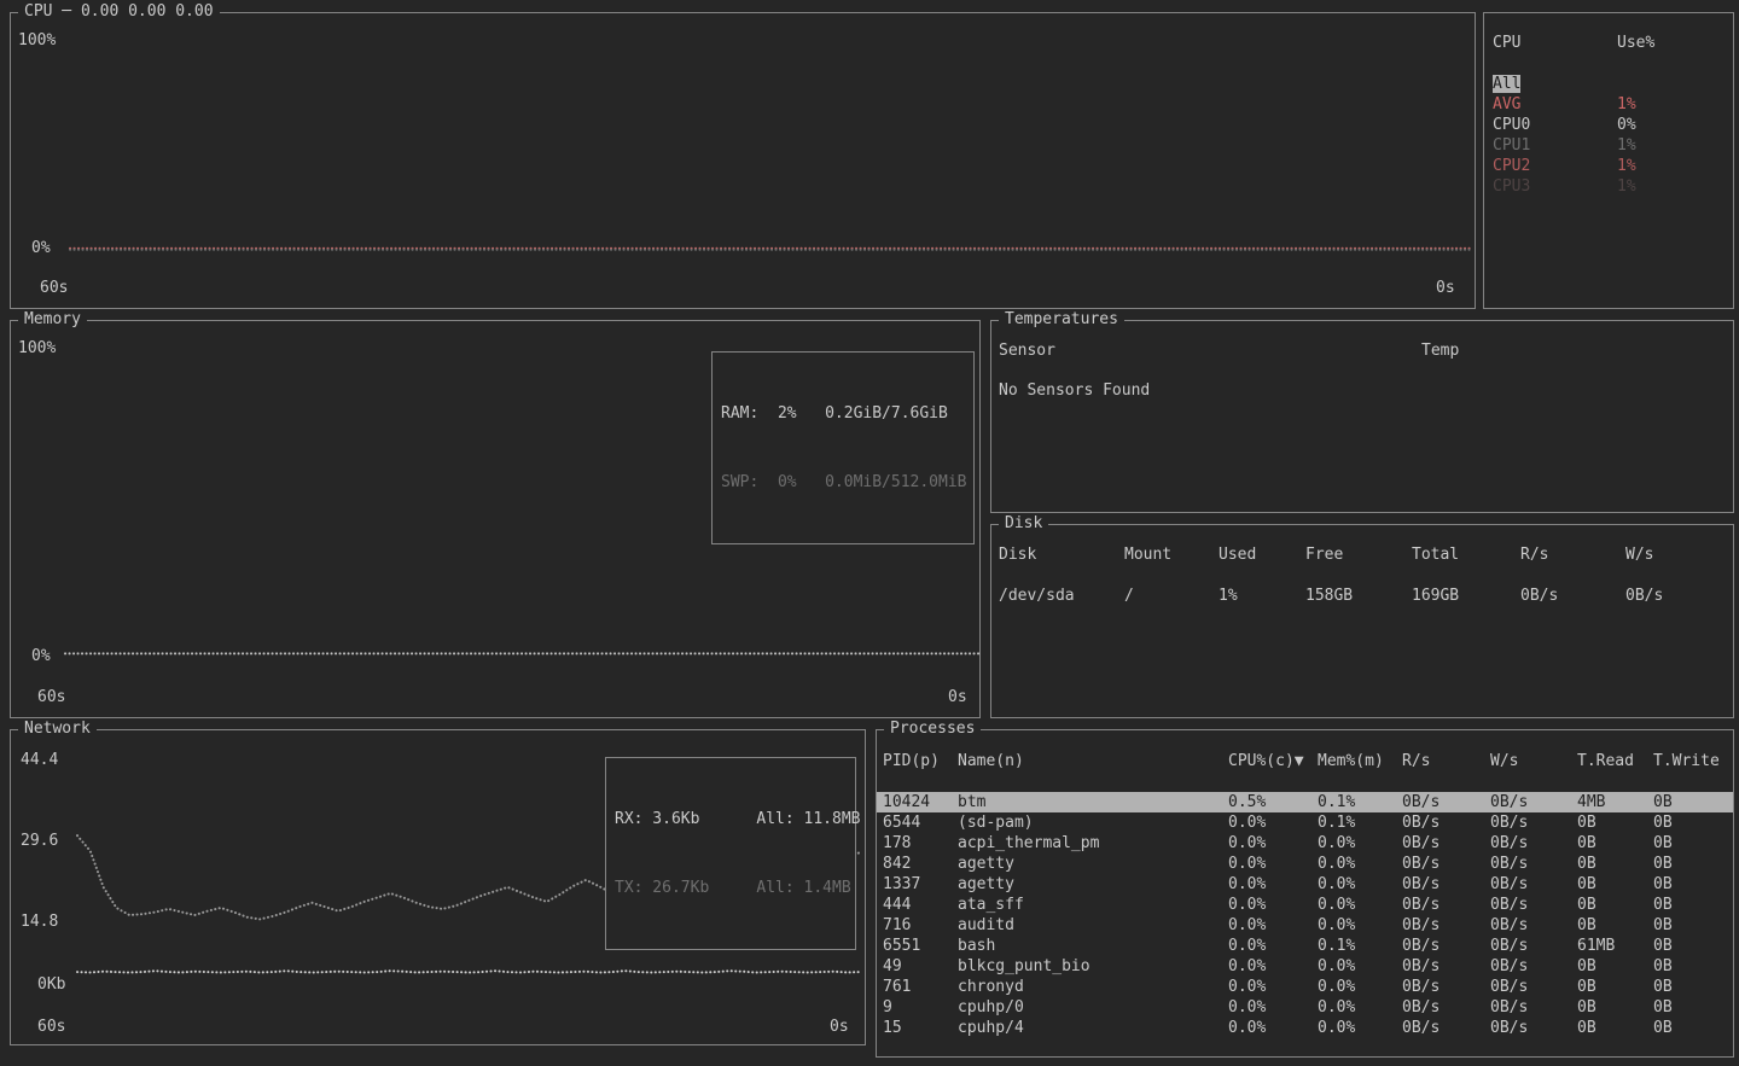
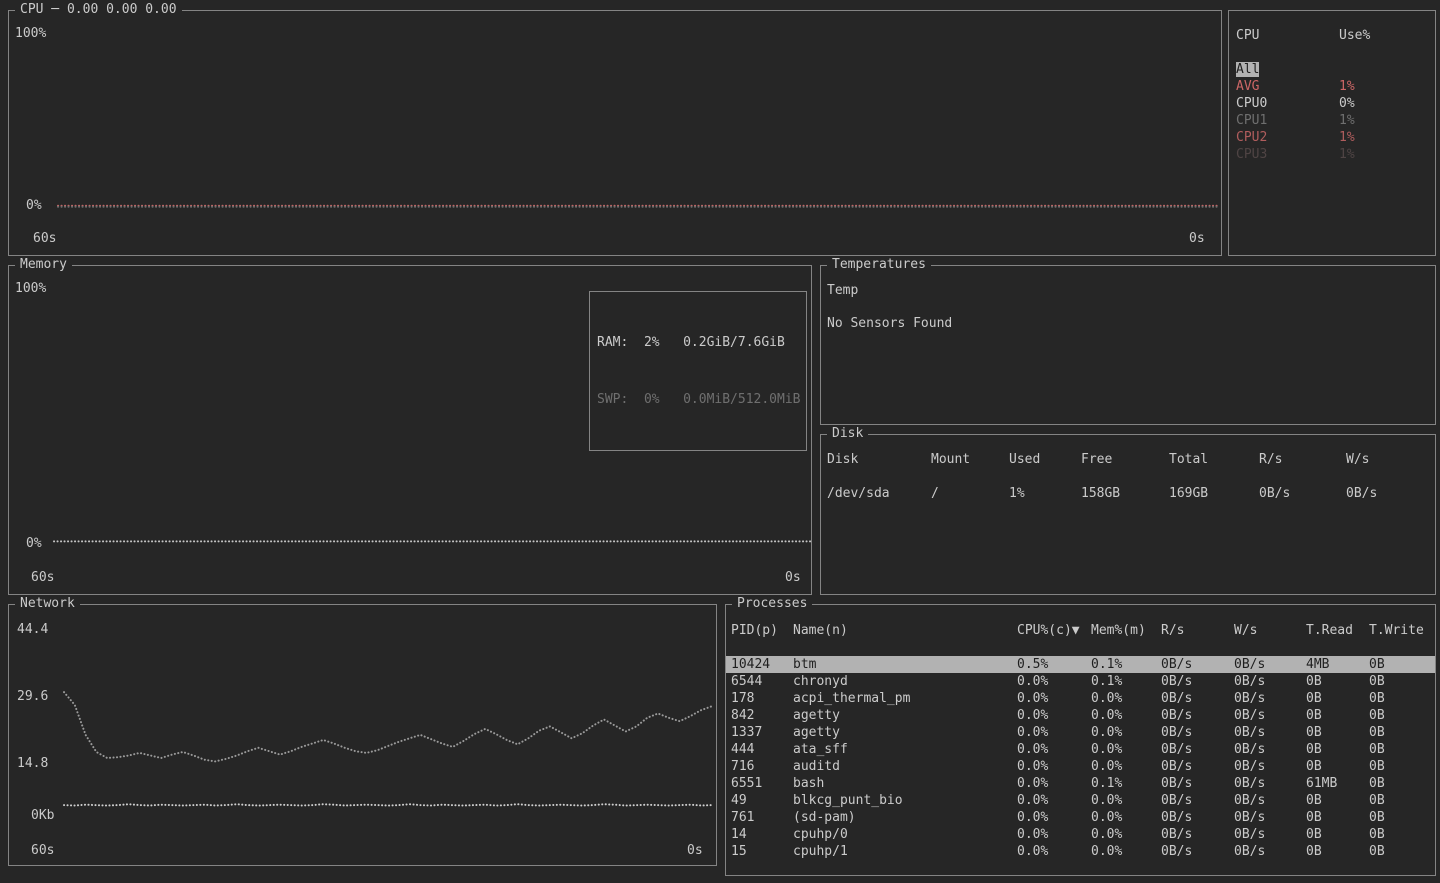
  CPU ─ 0.00 0.00 0.00
  100%
  0%
  60s
  0s
  CPU
  Use%
  All
  AVG
  1%
  CPU0
  0%
  CPU1
  1%
  CPU2
  1%
  CPU3
  1%
  Memory
  100%
  0%
  RAM: 2% 0.2GiB/7.6GiB
  SWP: 0% 0.0MiB/512.0MiB
  60s
  0s
  Temperatures
- Sensor
  Temp
  No Sensors Found
  Disk
  Disk
  Mount
  Used
  Free
  Total
  R/s
  W/s
  /dev/sda
  /
  1%
  158GB
  169GB
  0B/s
  0B/s
  Network
  44.4
  29.6
  14.8
  0Kb
- RX: 3.6Kb All: 11.8MB
- TX: 26.7Kb All: 1.4MB
  60s
  0s
  Processes
  PID(p)
  Name(n)
  CPU%(c)▼
  Mem%(m)
  R/s
  W/s
  T.Read
  T.Write
  10424
  btm
  0.5%
  0.1%
  0B/s
  0B/s
  4MB
  0B
  6544
- (sd-pam)
+ chronyd
  0.0%
  0.1%
  0B/s
  0B/s
  0B
  0B
  178
  acpi_thermal_pm
  0.0%
  0.0%
  0B/s
  0B/s
  0B
  0B
  842
  agetty
  0.0%
  0.0%
  0B/s
  0B/s
  0B
  0B
  1337
  agetty
  0.0%
  0.0%
  0B/s
  0B/s
  0B
  0B
  444
  ata_sff
  0.0%
  0.0%
  0B/s
  0B/s
  0B
  0B
  716
  auditd
  0.0%
  0.0%
  0B/s
  0B/s
  0B
  0B
  6551
  bash
  0.0%
  0.1%
  0B/s
  0B/s
  61MB
  0B
  49
  blkcg_punt_bio
  0.0%
  0.0%
  0B/s
  0B/s
  0B
  0B
  761
- chronyd
+ (sd-pam)
  0.0%
  0.0%
  0B/s
  0B/s
  0B
  0B
- 9
+ 14
  cpuhp/0
  0.0%
  0.0%
  0B/s
  0B/s
  0B
  0B
  15
- cpuhp/4
+ cpuhp/1
  0.0%
  0.0%
  0B/s
  0B/s
  0B
  0B
